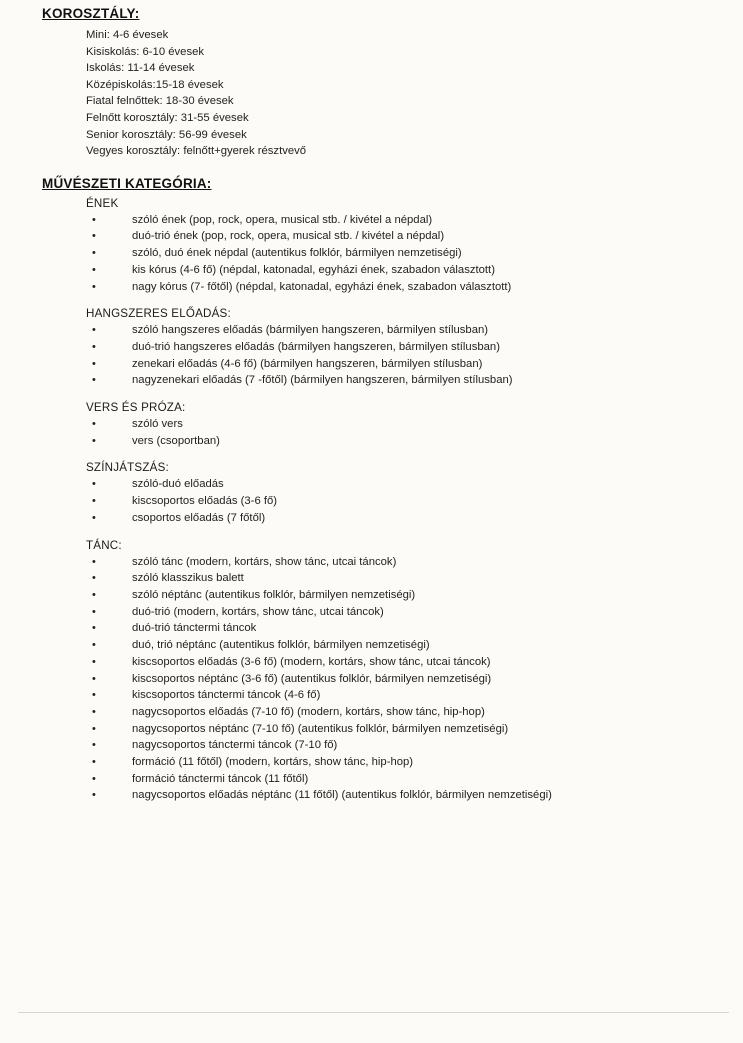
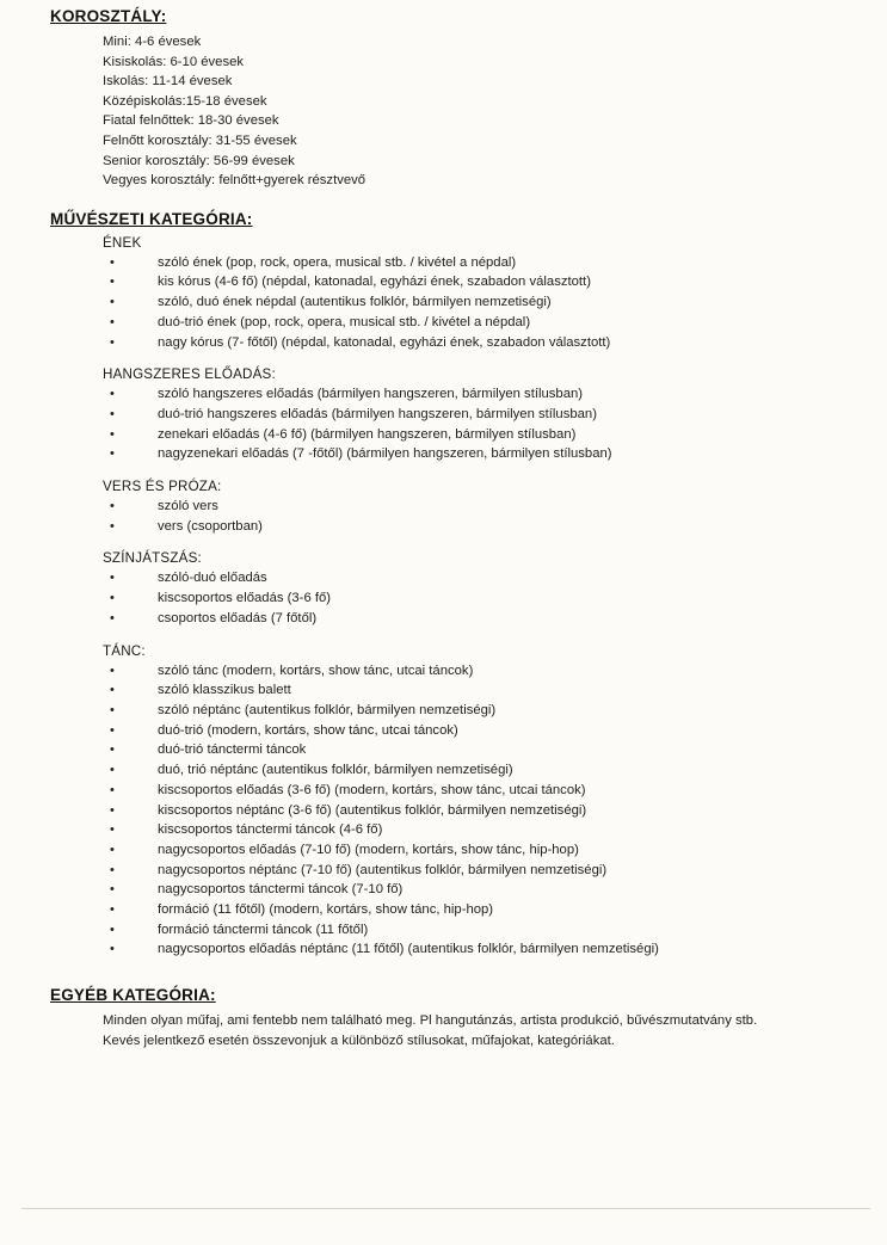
  KOROSZTÁLY:
  Mini: 4-6 évesek
  Kisiskolás: 6-10 évesek
  Iskolás: 11-14 évesek
  Középiskolás:15-18 évesek
  Fiatal felnőttek: 18-30 évesek
  Felnőtt korosztály: 31-55 évesek
  Senior korosztály: 56-99 évesek
  Vegyes korosztály: felnőtt+gyerek résztvevő
  MŰVÉSZETI KATEGÓRIA:
  ÉNEK
  •
  szóló ének (pop, rock, opera, musical stb. / kivétel a népdal)
  •
- duó-trió ének (pop, rock, opera, musical stb. / kivétel a népdal)
+ kis kórus (4-6 fő) (népdal, katonadal, egyházi ének, szabadon választott)
  •
  szóló, duó ének népdal (autentikus folklór, bármilyen nemzetiségi)
  •
- kis kórus (4-6 fő) (népdal, katonadal, egyházi ének, szabadon választott)
+ duó-trió ének (pop, rock, opera, musical stb. / kivétel a népdal)
  •
  nagy kórus (7- főtől) (népdal, katonadal, egyházi ének, szabadon választott)
  HANGSZERES ELŐADÁS:
  •
  szóló hangszeres előadás (bármilyen hangszeren, bármilyen stílusban)
  •
  duó-trió hangszeres előadás (bármilyen hangszeren, bármilyen stílusban)
  •
  zenekari előadás (4-6 fő) (bármilyen hangszeren, bármilyen stílusban)
  •
  nagyzenekari előadás (7 -főtől) (bármilyen hangszeren, bármilyen stílusban)
  VERS ÉS PRÓZA:
  •
  szóló vers
  •
  vers (csoportban)
  SZÍNJÁTSZÁS:
  •
  szóló-duó előadás
  •
  kiscsoportos előadás (3-6 fő)
  •
  csoportos előadás (7 főtől)
  TÁNC:
  •
  szóló tánc (modern, kortárs, show tánc, utcai táncok)
  •
  szóló klasszikus balett
  •
  szóló néptánc (autentikus folklór, bármilyen nemzetiségi)
  •
  duó-trió (modern, kortárs, show tánc, utcai táncok)
  •
  duó-trió tánctermi táncok
  •
  duó, trió néptánc (autentikus folklór, bármilyen nemzetiségi)
  •
  kiscsoportos előadás (3-6 fő) (modern, kortárs, show tánc, utcai táncok)
  •
  kiscsoportos néptánc (3-6 fő) (autentikus folklór, bármilyen nemzetiségi)
  •
  kiscsoportos tánctermi táncok (4-6 fő)
  •
  nagycsoportos előadás (7-10 fő) (modern, kortárs, show tánc, hip-hop)
  •
  nagycsoportos néptánc (7-10 fő) (autentikus folklór, bármilyen nemzetiségi)
  •
  nagycsoportos tánctermi táncok (7-10 fő)
  •
  formáció (11 főtől) (modern, kortárs, show tánc, hip-hop)
  •
  formáció tánctermi táncok (11 főtől)
  •
  nagycsoportos előadás néptánc (11 főtől) (autentikus folklór, bármilyen nemzetiségi)
+ EGYÉB KATEGÓRIA:
+ Minden olyan műfaj, ami fentebb nem található meg. Pl hangutánzás, artista produkció, bűvészmutatvány stb.
+ Kevés jelentkező esetén összevonjuk a különböző stílusokat, műfajokat, kategóriákat.
